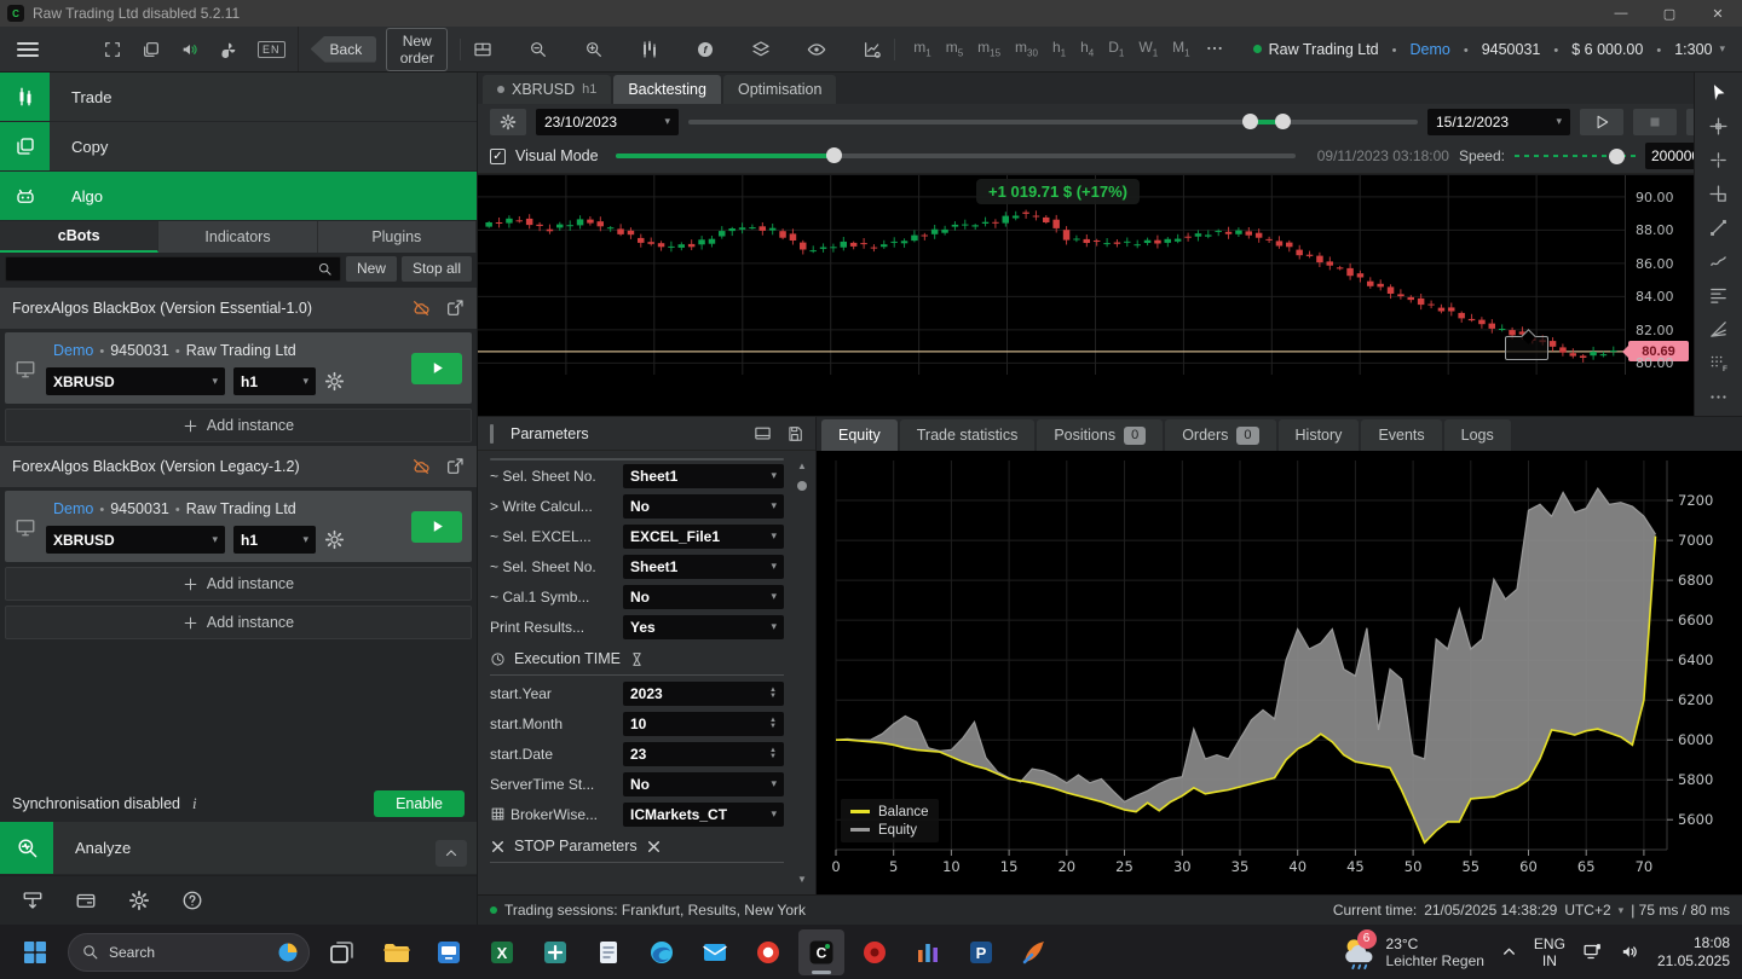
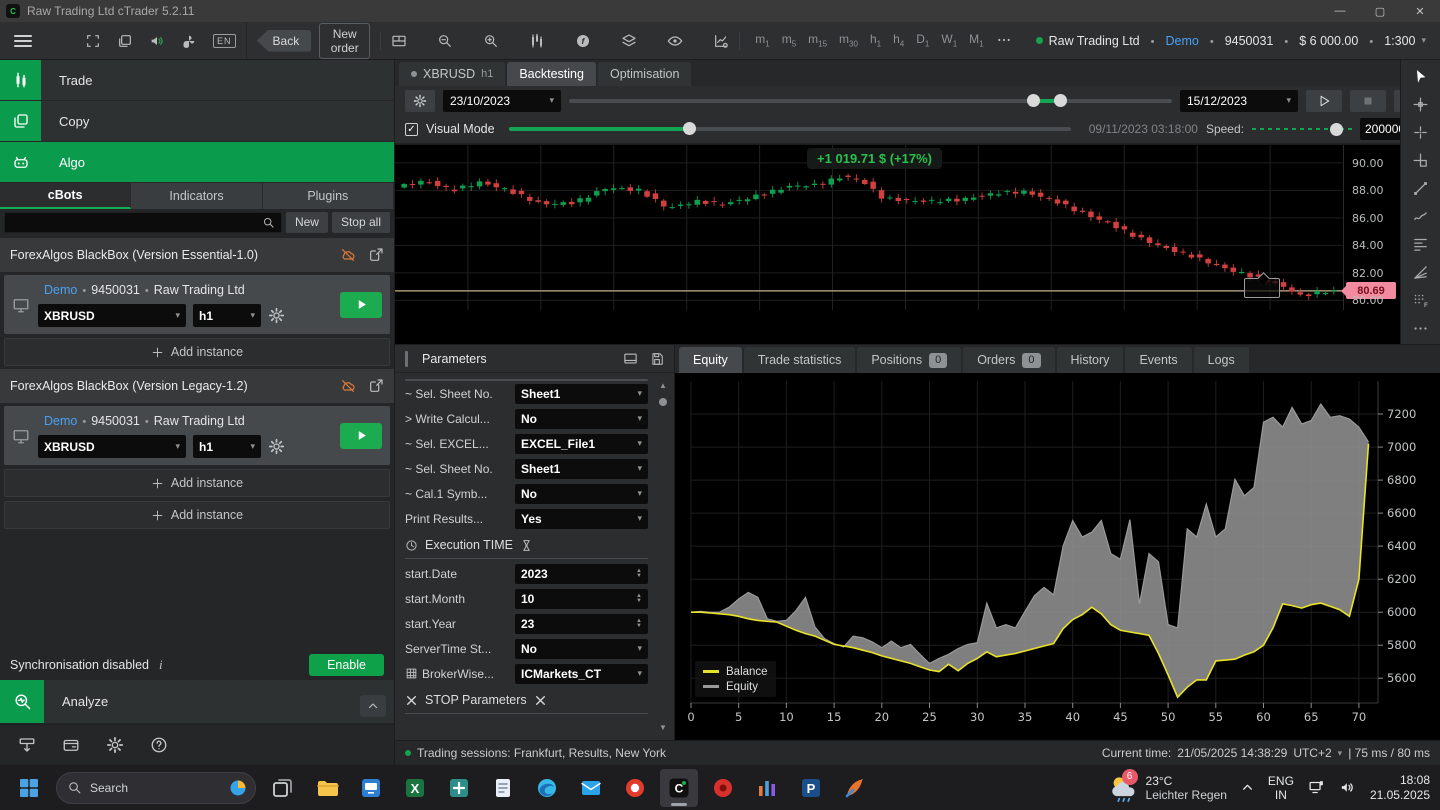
  C
- Raw Trading Ltd disabled 5.2.11
+ Raw Trading Ltd cTrader 5.2.11
  —
  ▢
  ✕
  EN
  Back
  New order
  f
  m1
  m5
  m15
  m30
  h1
  h4
  D1
  W1
  M1
  Raw Trading Ltd
  Demo
  9450031
  $ 6 000.00
  1:300
  ▾
  Trade
  Copy
  Algo
  cBots
  Indicators
  Plugins
  New
  Stop all
  ForexAlgos BlackBox (Version Essential-1.0)
  Demo 9450031 Raw Trading Ltd
  XBRUSD
  ▾
  h1
  ▾
  Add instance
  ForexAlgos BlackBox (Version Legacy-1.2)
  Demo 9450031 Raw Trading Ltd
  XBRUSD
  ▾
  h1
  ▾
  Add instance
  Add instance
  Synchronisation disabled
  i
  Enable
  Analyze
  XBRUSD
  h1
  Backtesting
  Optimisation
  23/10/2023
  ▾
  15/12/2023
  ▾
  ✓
  Visual Mode
  09/11/2023 03:18:00
  Speed:
  20000
  +1 019.71 $ (+17%)
  80.69
  90.00
  88.00
  86.00
  84.00
  82.00
  80.00
  Parameters
  ~ Sel. Sheet No.
  Sheet1
  ▾
  > Write Calcul...
  No
  ▾
  ~ Sel. EXCEL...
  EXCEL_File1
  ▾
  ~ Sel. Sheet No.
  Sheet1
  ▾
  ~ Cal.1 Symb...
  No
  ▾
  Print Results...
  Yes
  ▾
  Execution TIME
- start.Year
+ start.Date
  2023
  start.Month
  10
- start.Date
+ start.Year
  23
  ServerTime St...
  No
  ▾
  BrokerWise...
  ICMarkets_CT
  ▾
  STOP Parameters
  ▲
  ▼
  Equity
  Trade statistics
  Positions
  0
  Orders
  0
  History
  Events
  Logs
  5600
  5800
  6000
  6200
  6400
  6600
  6800
  7000
  7200
  0
  5
  10
  15
  20
  25
  30
  35
  40
  45
  50
  55
  60
  65
  70
  Balance
  Equity
  Trading sessions: Frankfurt, Results, New York
  Current time:
  21/05/2025 14:38:29
  UTC+2
  ▾
  | 75 ms / 80 ms
  Search
  X
  C
  P
  6
  23°C
  Leichter Regen
  ENG
  IN
  18:08
  21.05.2025
